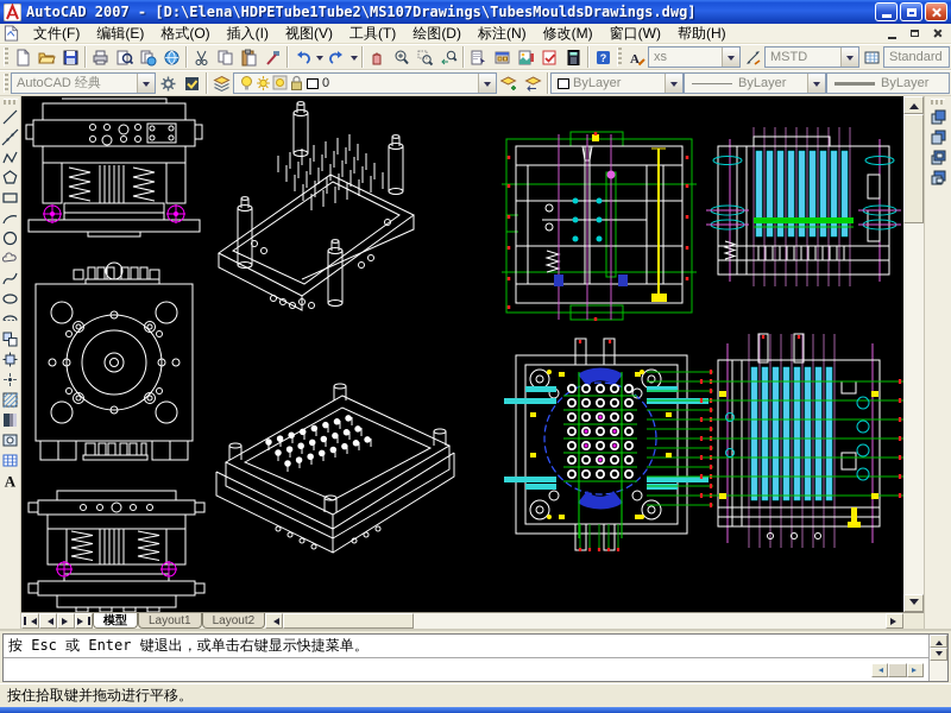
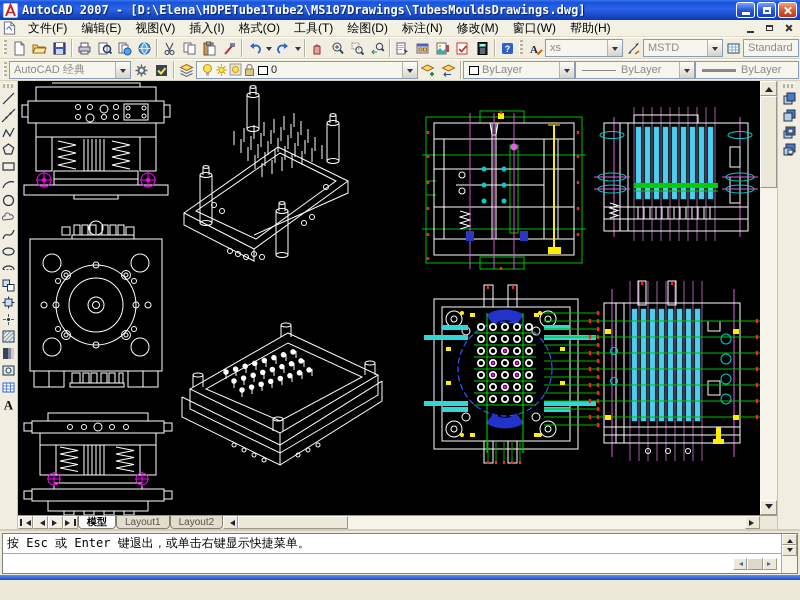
  AutoCAD 2007 - [D:\Elena\HDPETube1Tube2\MS107Drawings\TubesMouldsDrawings.dwg]
  文件(F)
  编辑(E)
- 格式(O)
+ 视图(V)
  插入(I)
- 视图(V)
+ 格式(O)
  工具(T)
  绘图(D)
  标注(N)
  修改(M)
  窗口(W)
  帮助(H)
  ?
  A
  xs
  MSTD
  Standard
  AutoCAD 经典
  0
  ByLayer
  ByLayer
  ByLayer
  A
  模型
  Layout1
  Layout2
  按 Esc 或 Enter 键退出，或单击右键显示快捷菜单。
- 按住拾取键并拖动进行平移。
